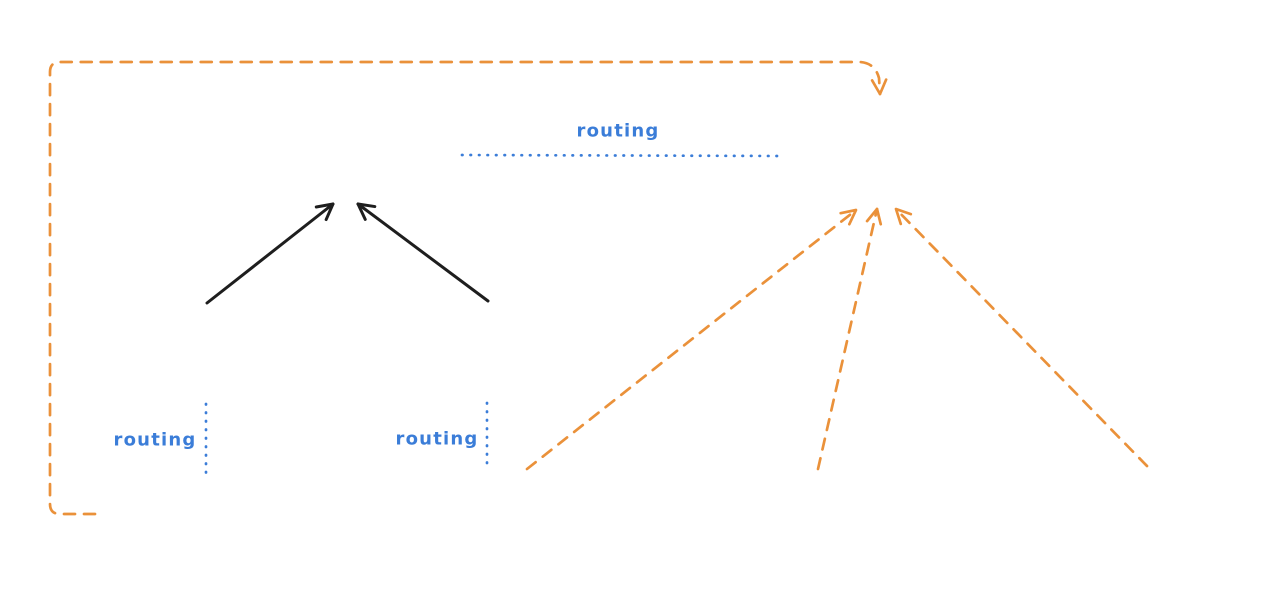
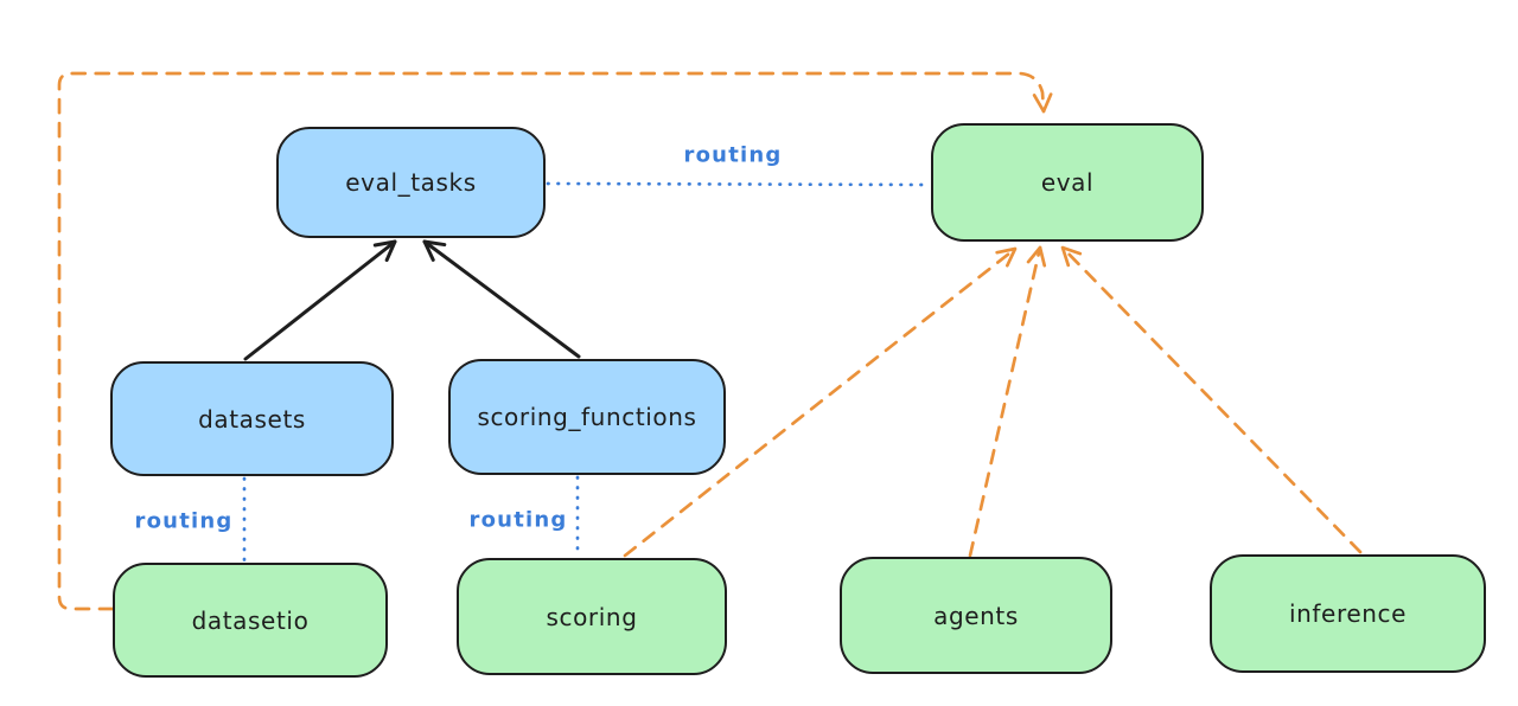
+ eval_tasks
+ eval
+ datasets
+ scoring_functions
+ datasetio
+ scoring
+ agents
+ inference
  routing
  routing
  routing
